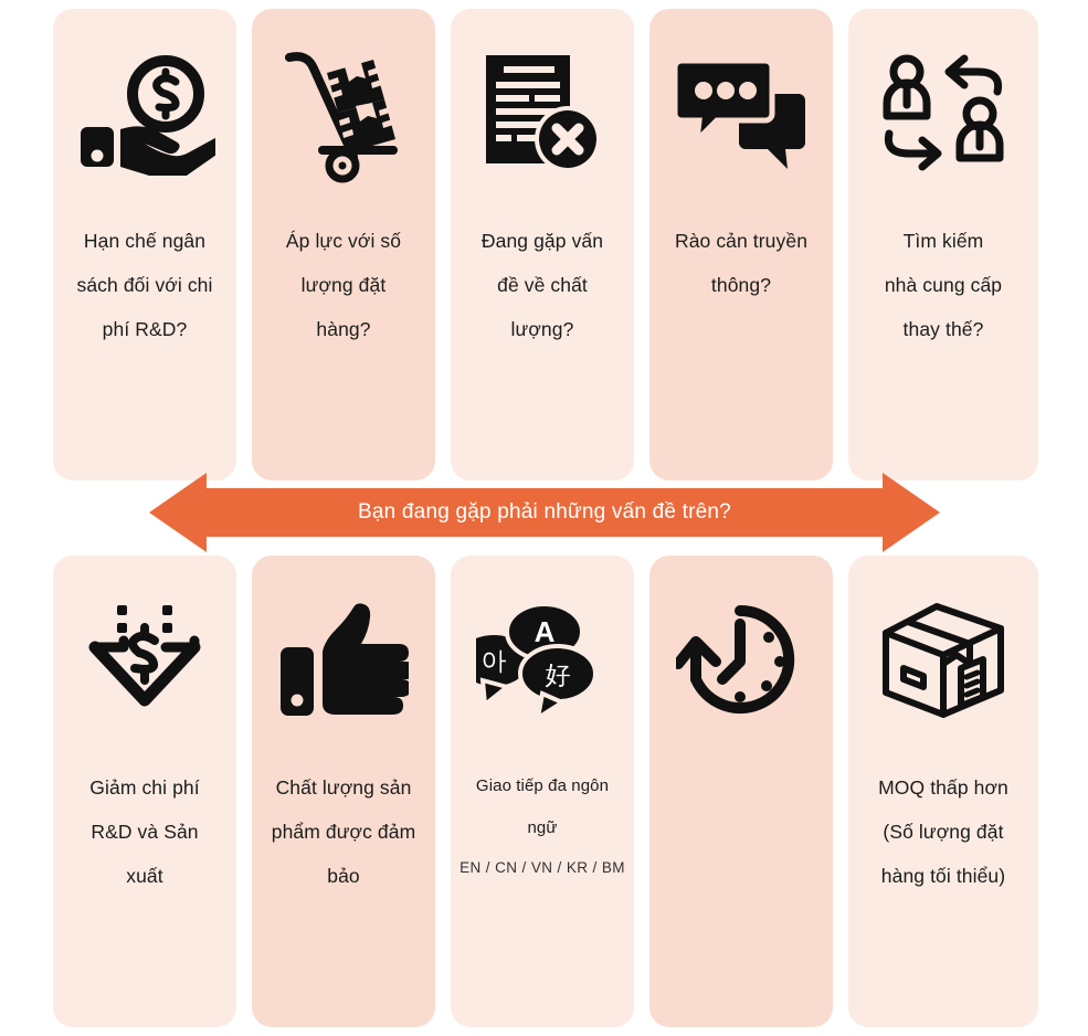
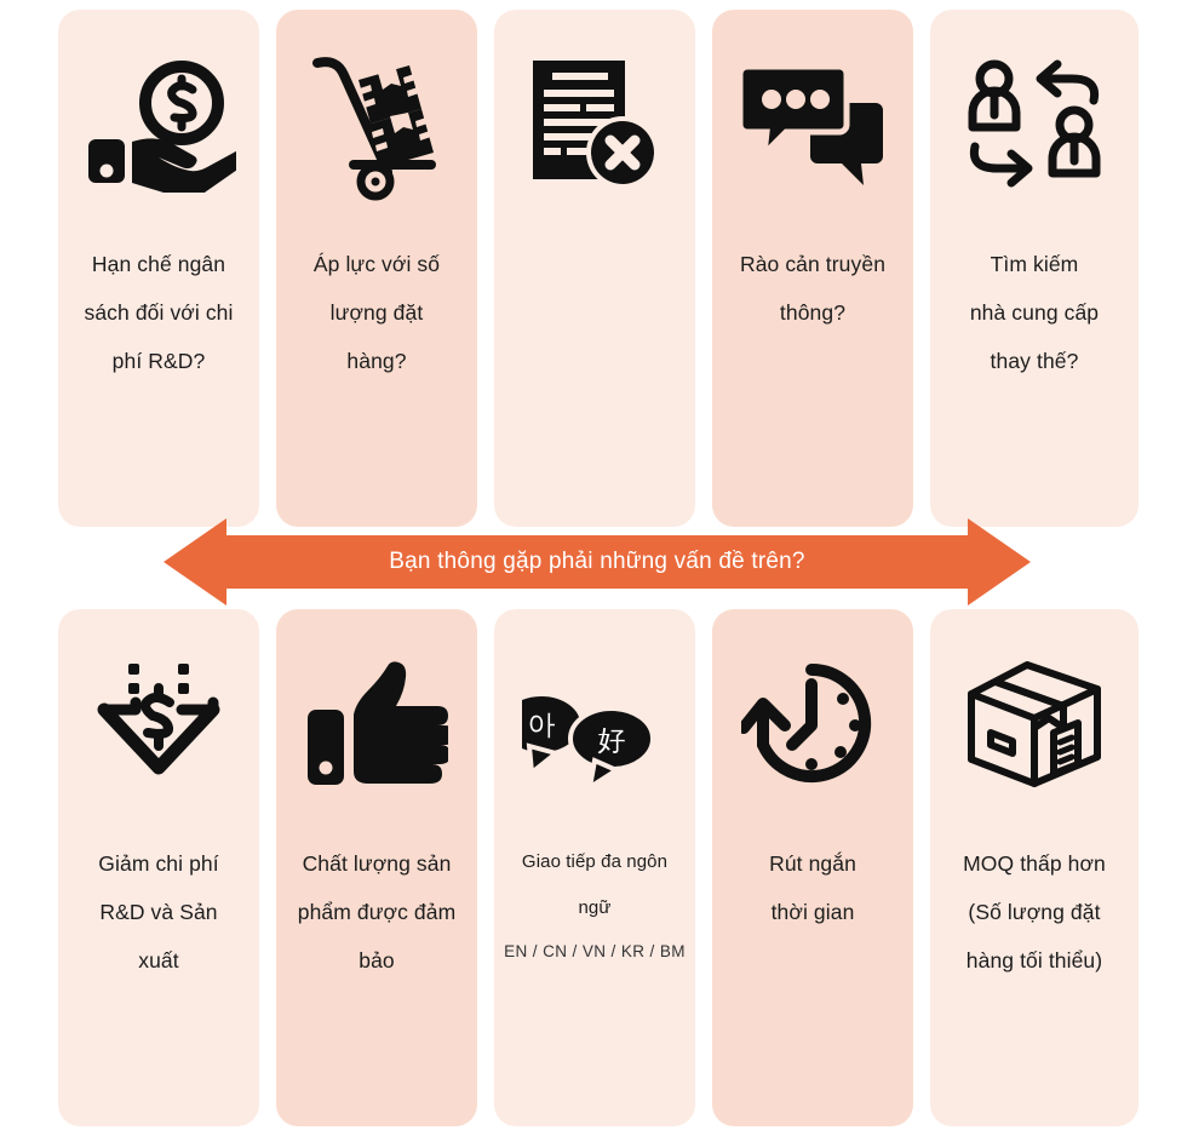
  Hạn chế ngân
  sách đối với chi
  phí R&D?
  Áp lực với số
  lượng đặt
  hàng?
- Đang gặp vấn
- đề về chất
- lượng?
  Rào cản truyền
  thông?
  Tìm kiếm
  nhà cung cấp
  thay thế?
- Bạn đang gặp phải những vấn đề trên?
+ Bạn thông gặp phải những vấn đề trên?
  Giảm chi phí
  R&D và Sản
  xuất
  Chất lượng sản
  phẩm được đảm
  bảo
  아
- A
  好
  Giao tiếp đa ngôn
  ngữ
  EN / CN / VN / KR / BM
+ Rút ngắn
+ thời gian
  MOQ thấp hơn
  (Số lượng đặt
  hàng tối thiểu)
